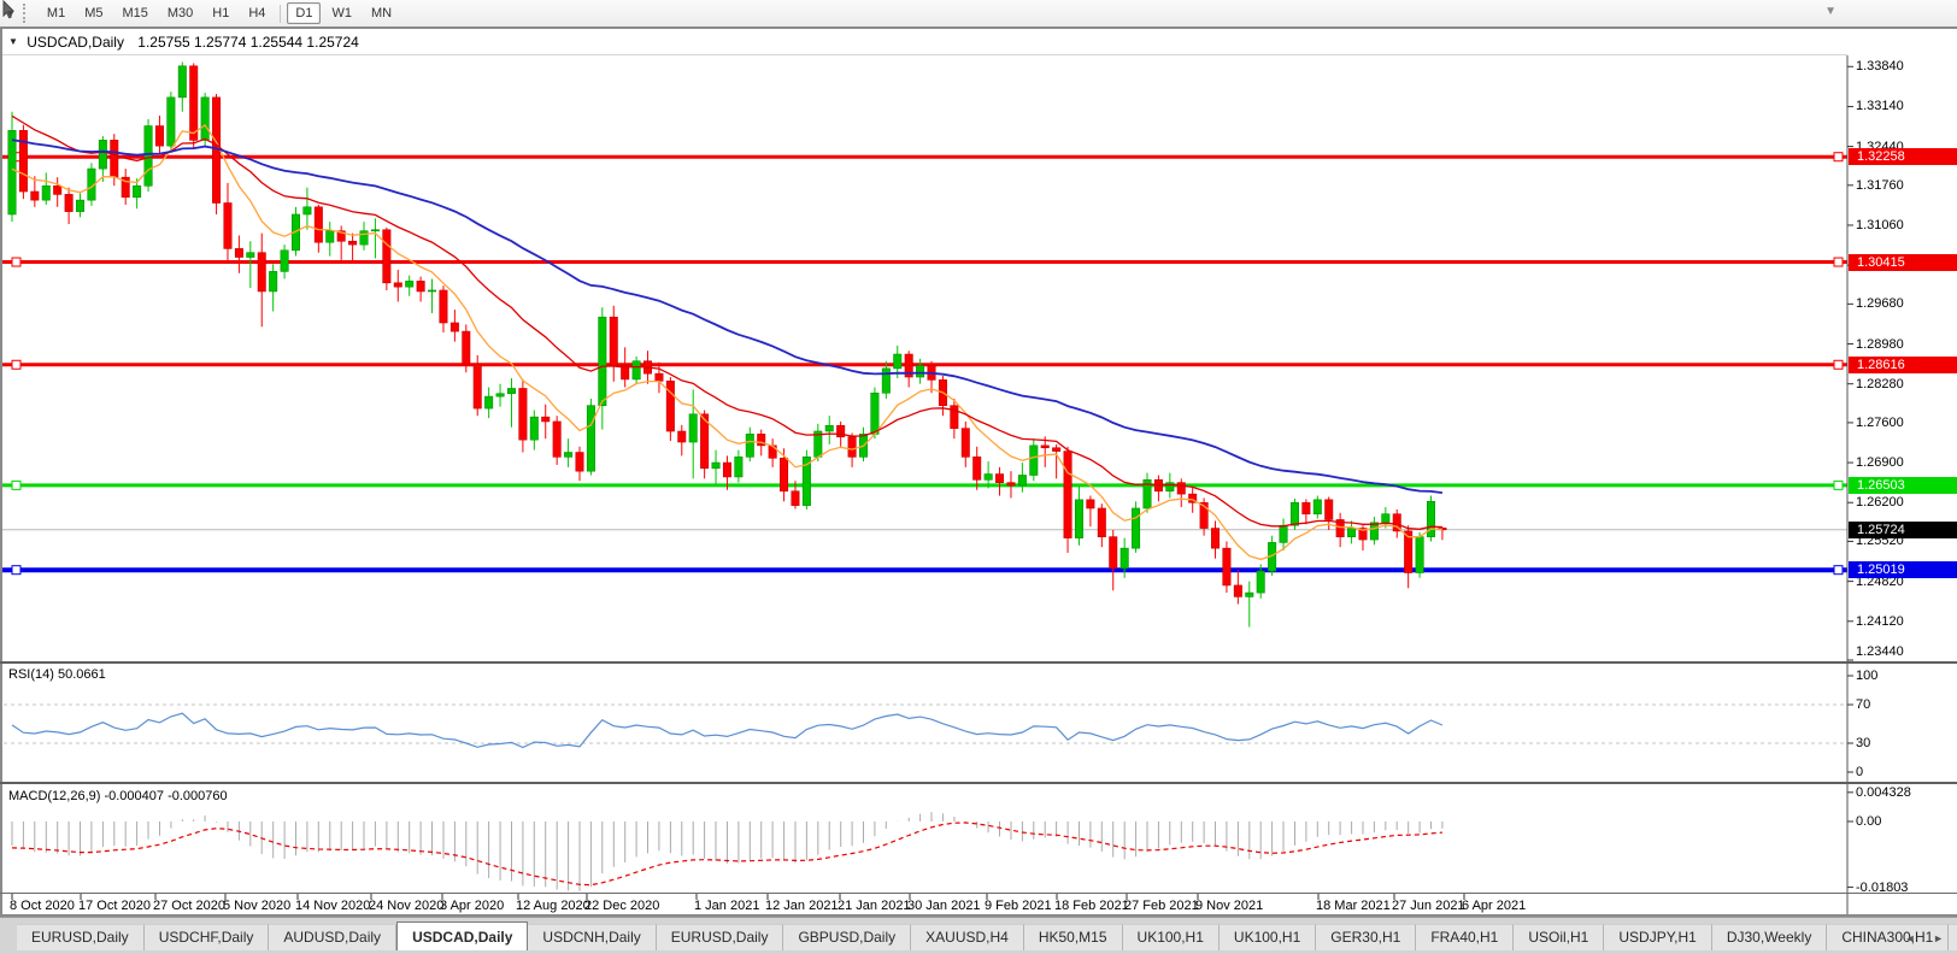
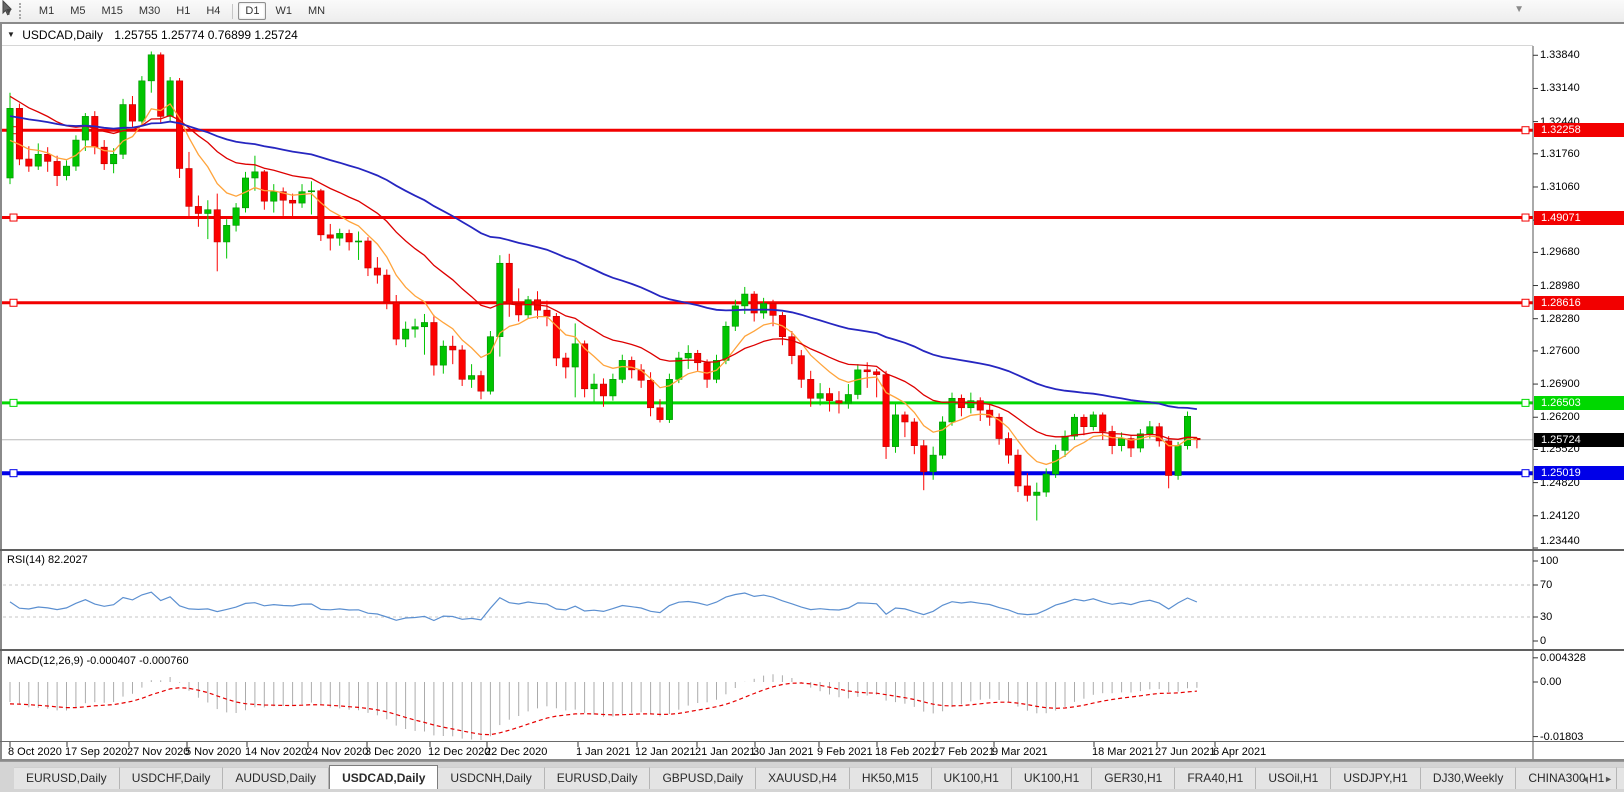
  ▼
  M1
  M5
  M15
  M30
  H1
  H4
  D1
  W1
  MN
  ▼
- ▼ USDCAD,Daily 1.25755 1.25774 1.25544 1.25724
+ ▼ USDCAD,Daily 1.25755 1.25774 0.76899 1.25724
  1.33840
  1.33140
  1.32440
  1.31760
  1.31060
  1.29680
  1.28980
  1.28280
  1.27600
  1.26900
  1.26200
  1.25520
  1.24820
  1.24120
  1.23440
  100
  70
  30
  0
  0.004328
  0.00
  -0.01803
  1.32258
- 1.30415
+ 1.49071
  1.28616
  1.26503
  1.25019
  1.25724
  8 Oct 2020
- 17 Oct 2020
+ 17 Sep 2020
- 27 Oct 2020
+ 27 Nov 2020
  5 Nov 2020
  14 Nov 2020
  24 Nov 2020
- 3 Apr 2020
+ 3 Dec 2020
- 12 Aug 2020
+ 12 Dec 2020
  22 Dec 2020
  1 Jan 2021
  12 Jan 2021
  21 Jan 2021
  30 Jan 2021
  9 Feb 2021
  18 Feb 2021
  27 Feb 2021
- 9 Nov 2021
+ 9 Mar 2021
  18 Mar 2021
  27 Jun 2021
  6 Apr 2021
- RSI(14) 50.0661
+ RSI(14) 82.2027
  MACD(12,26,9) -0.000407 -0.000760
  EURUSD,Daily
  USDCHF,Daily
  AUDUSD,Daily
  USDCAD,Daily
  USDCNH,Daily
  EURUSD,Daily
  GBPUSD,Daily
  XAUUSD,H4
  HK50,M15
  UK100,H1
  UK100,H1
  GER30,H1
  FRA40,H1
  USOil,H1
  USDJPY,H1
  DJ30,Weekly
  CHINA300,H1
  ◄ ►
